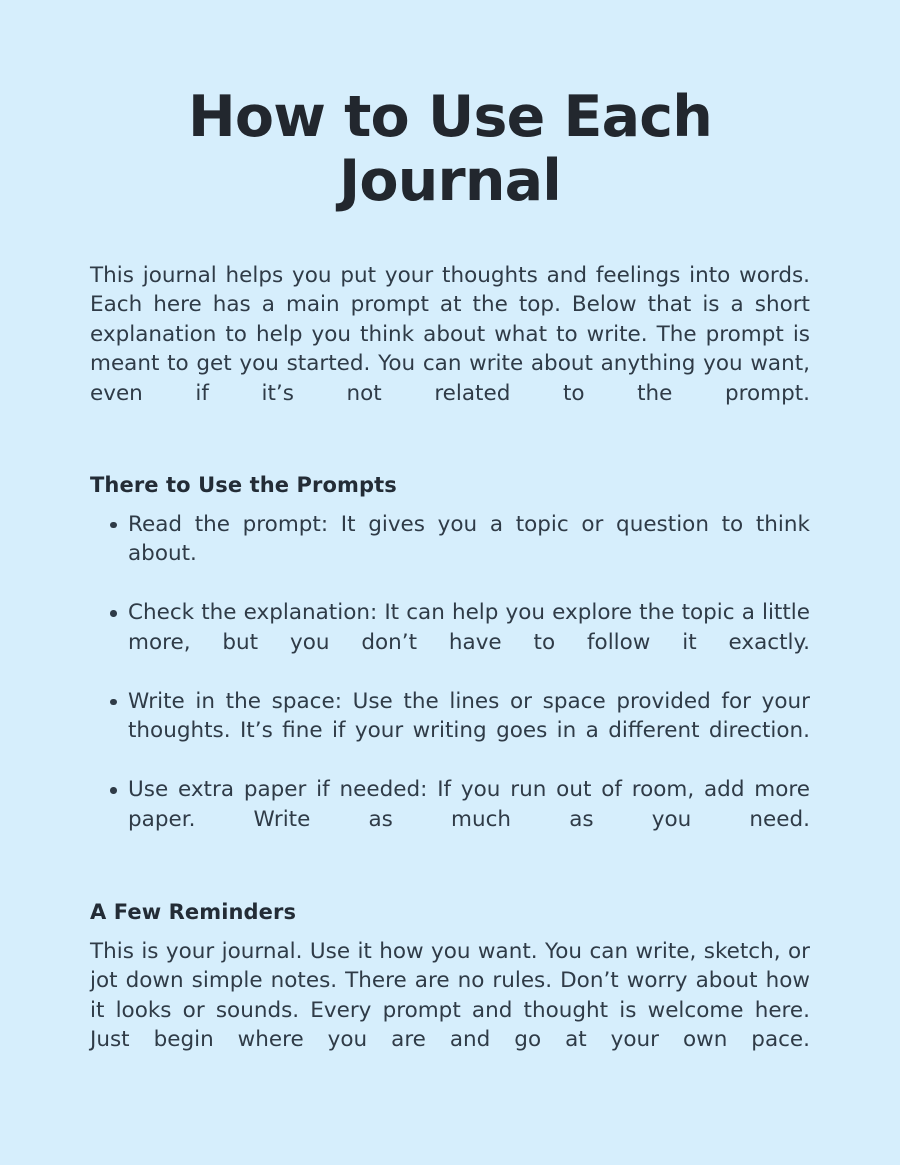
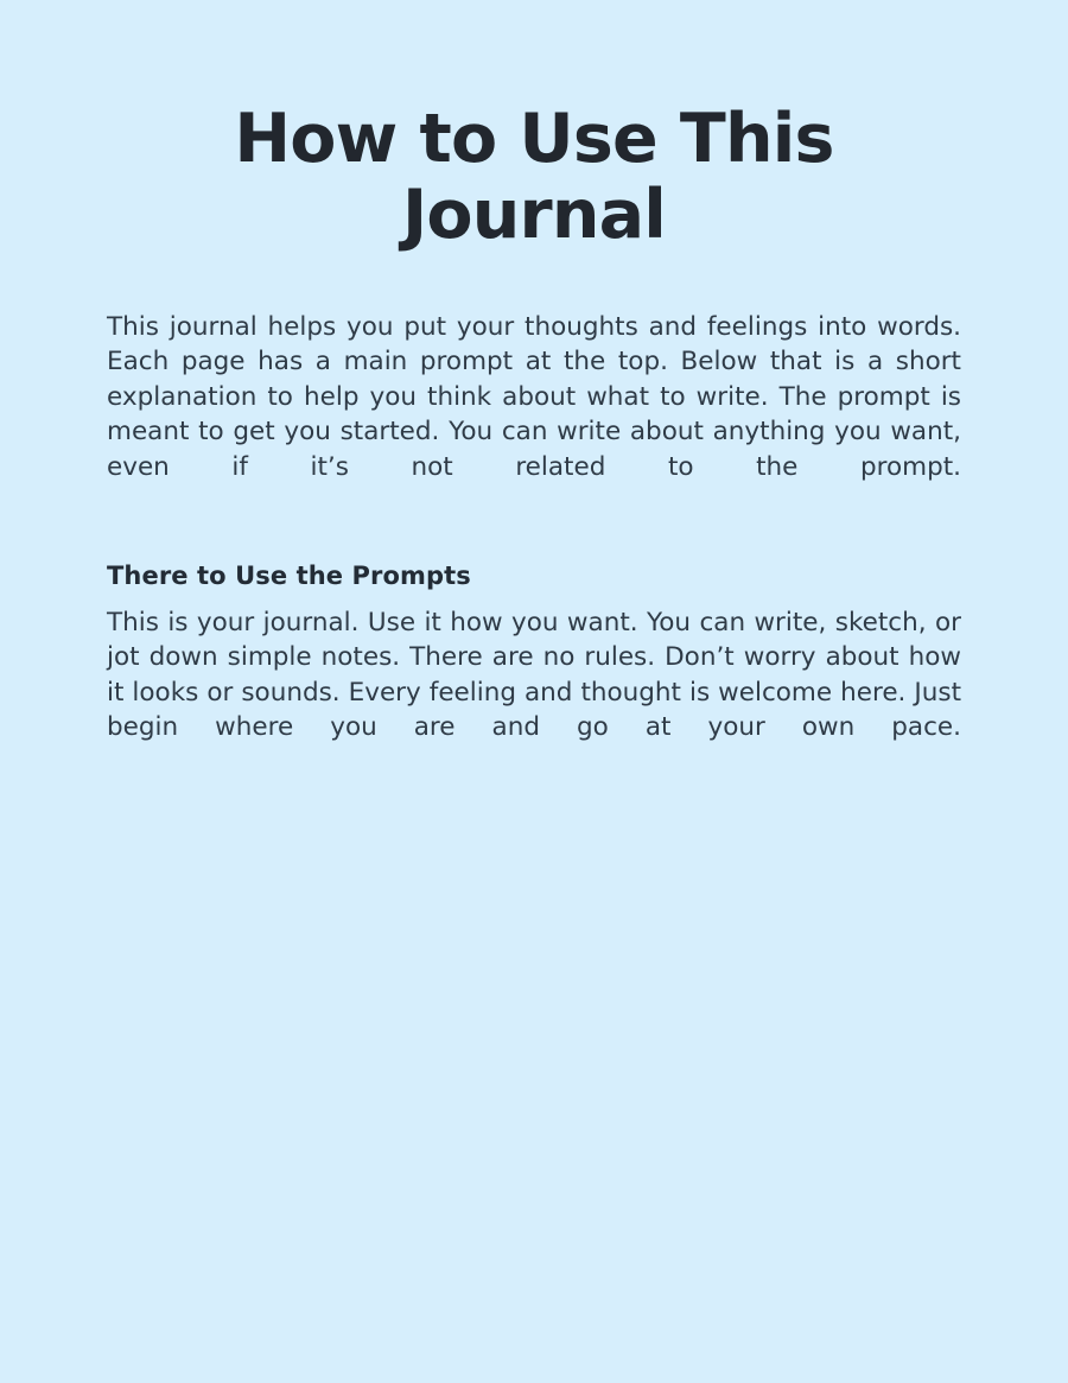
- How to Use Each Journal
+ How to Use This Journal
- This journal helps you put your thoughts and feelings into words. Each here has a main prompt at the top. Below that is a short explanation to help you think about what to write. The prompt is meant to get you started. You can write about anything you want, even if it’s not related to the prompt.
+ This journal helps you put your thoughts and feelings into words. Each page has a main prompt at the top. Below that is a short explanation to help you think about what to write. The prompt is meant to get you started. You can write about anything you want, even if it’s not related to the prompt.
  There to Use the Prompts
- Read the prompt: It gives you a topic or question to think about.
- Check the explanation: It can help you explore the topic a little more, but you don’t have to follow it exactly.
- Write in the space: Use the lines or space provided for your thoughts. It’s fine if your writing goes in a different direction.
- Use extra paper if needed: If you run out of room, add more paper. Write as much as you need.
- A Few Reminders
- This is your journal. Use it how you want. You can write, sketch, or jot down simple notes. There are no rules. Don’t worry about how it looks or sounds. Every prompt and thought is welcome here. Just begin where you are and go at your own pace.
+ This is your journal. Use it how you want. You can write, sketch, or jot down simple notes. There are no rules. Don’t worry about how it looks or sounds. Every feeling and thought is welcome here. Just begin where you are and go at your own pace.
